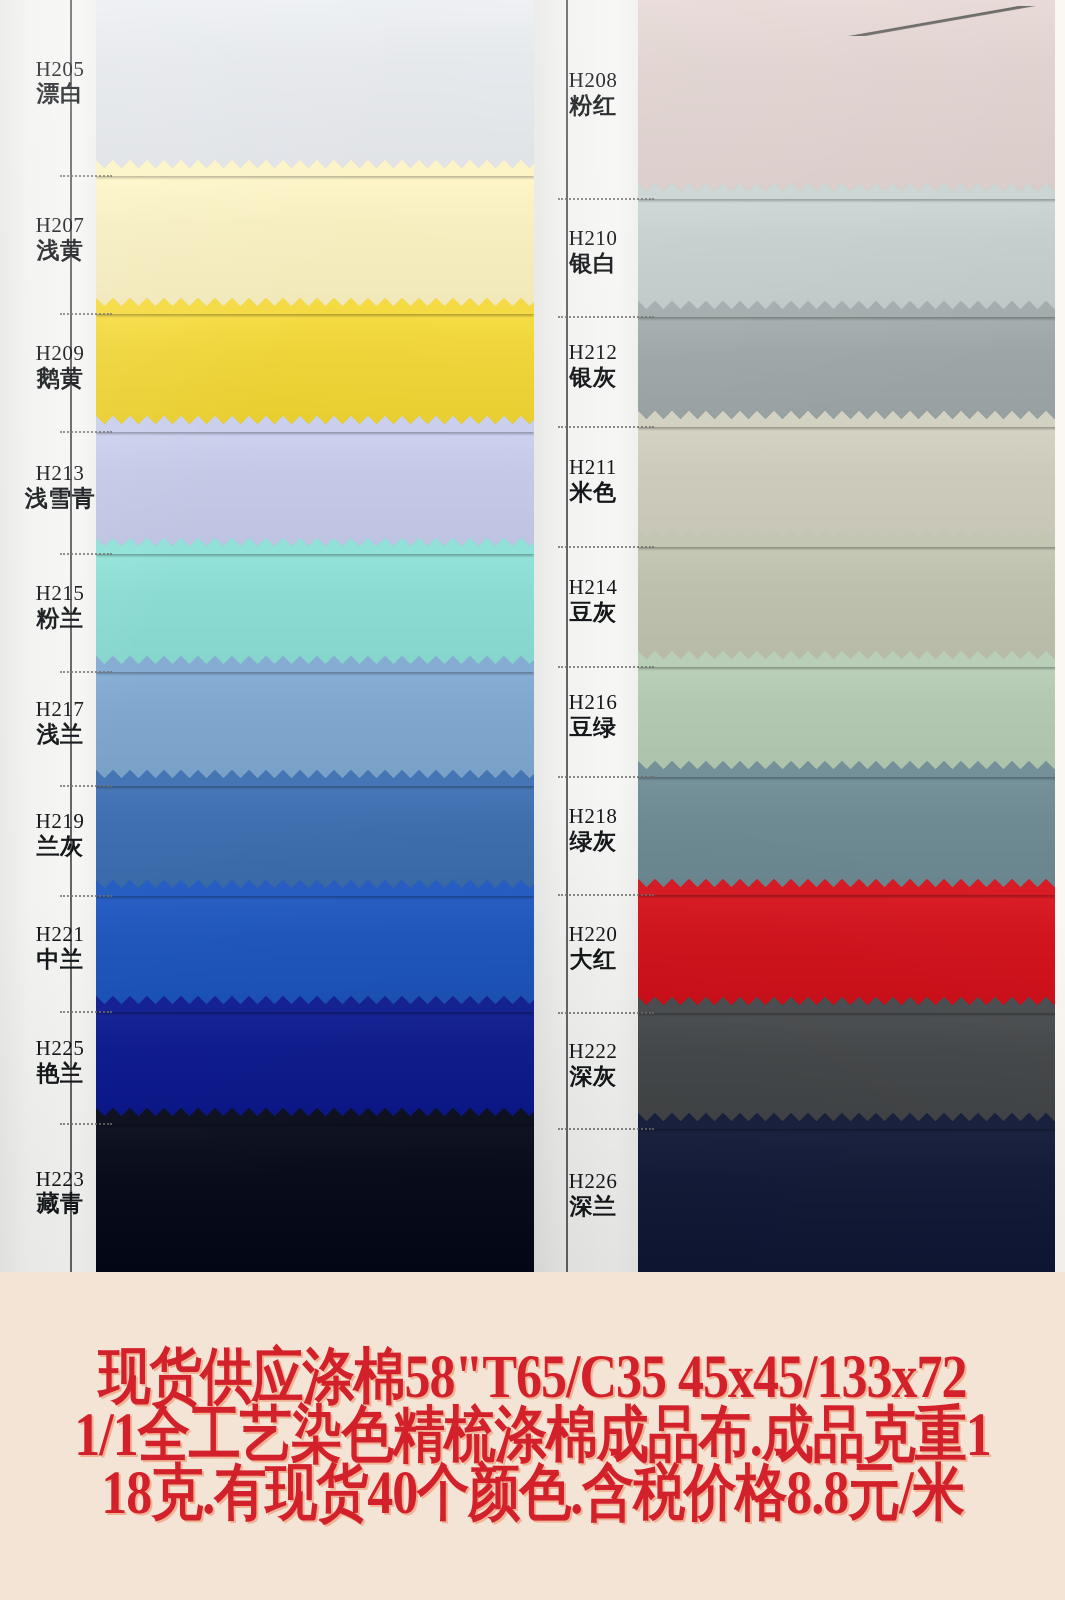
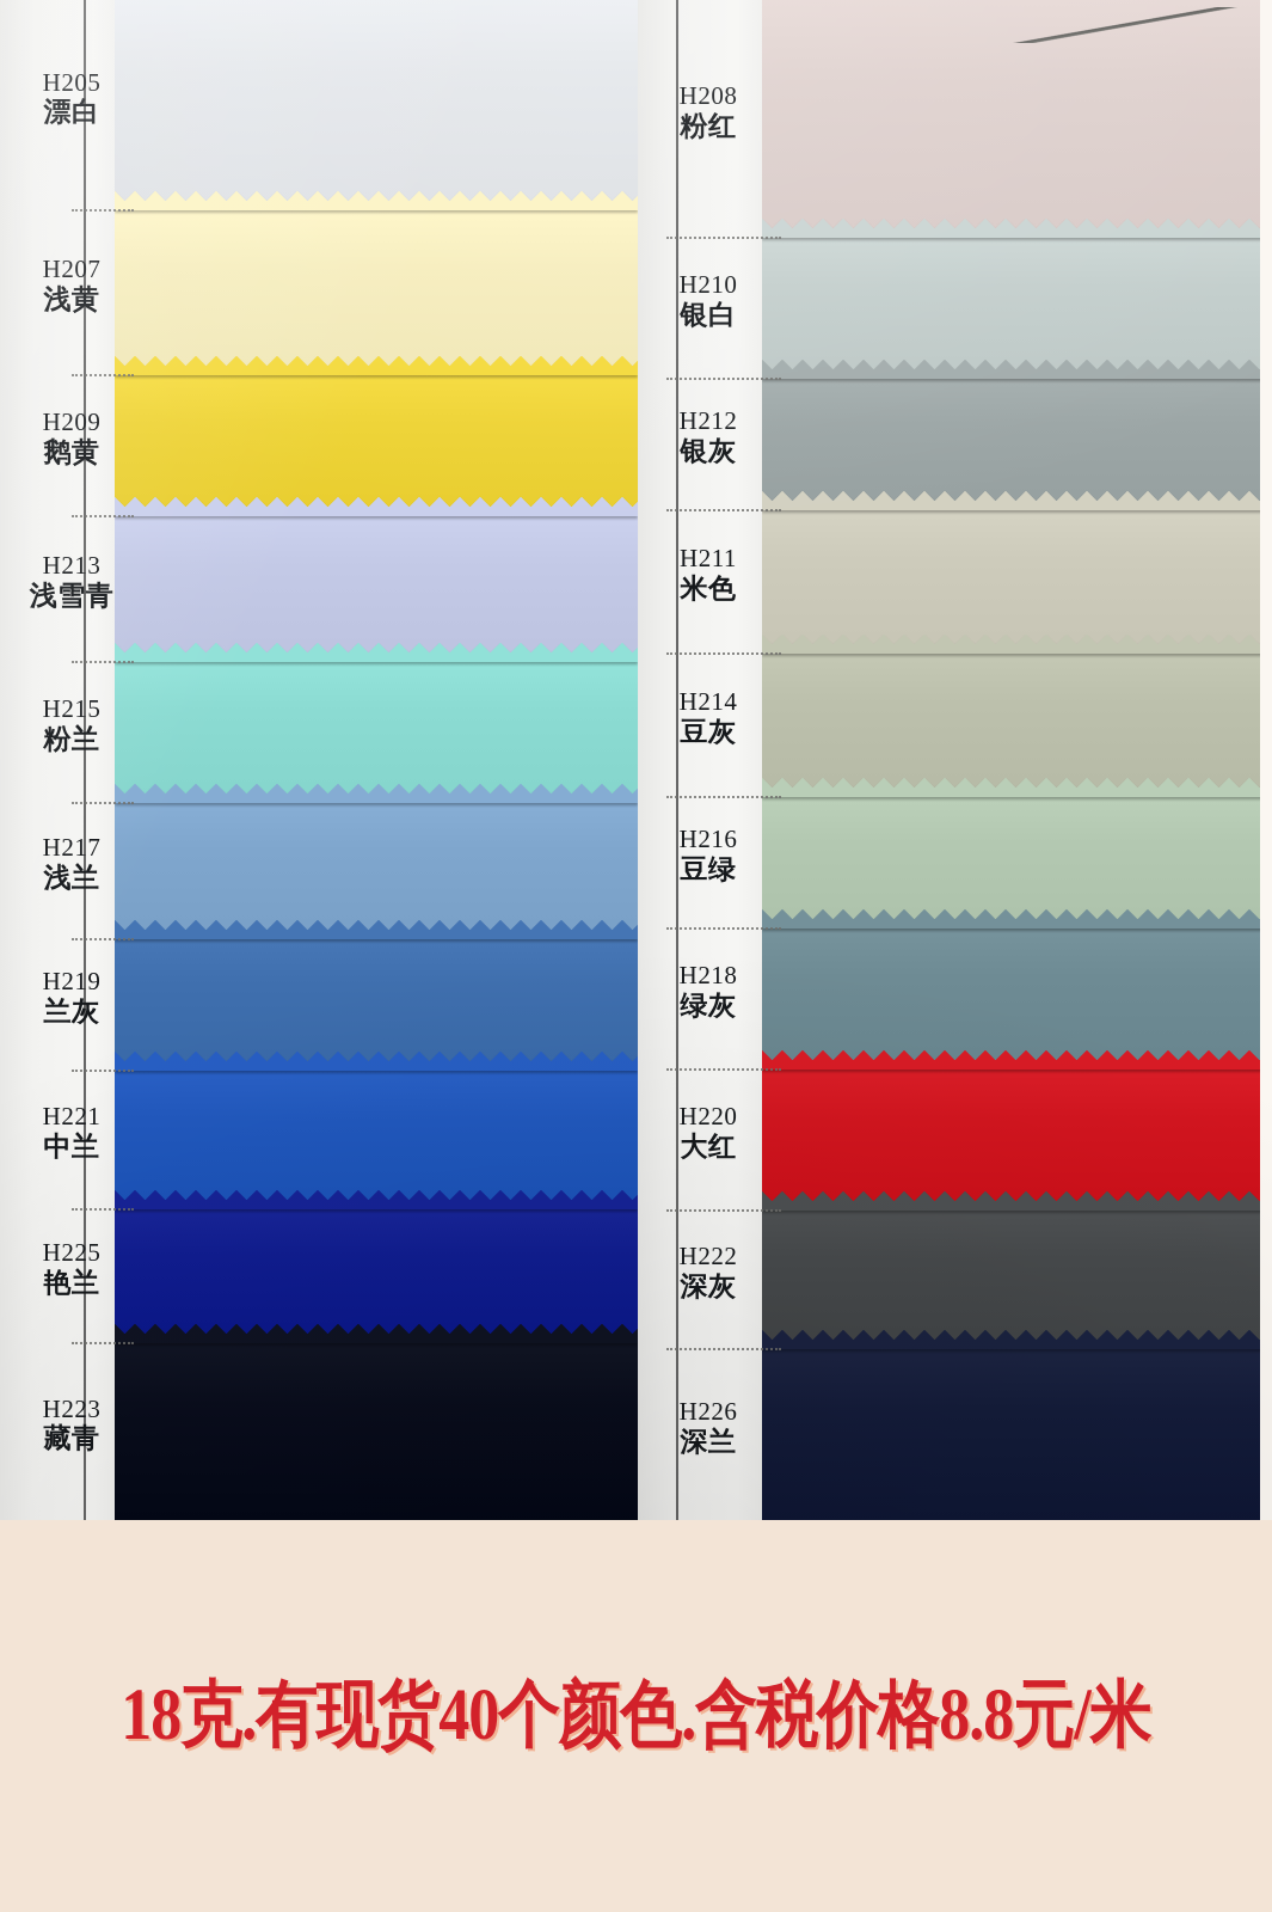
- 现货供应涤棉58"T65/C35 45x45/133x72
- 1/1全工艺染色精梳涤棉成品布.成品克重1
  18克.有现货40个颜色.含税价格8.8元/米
